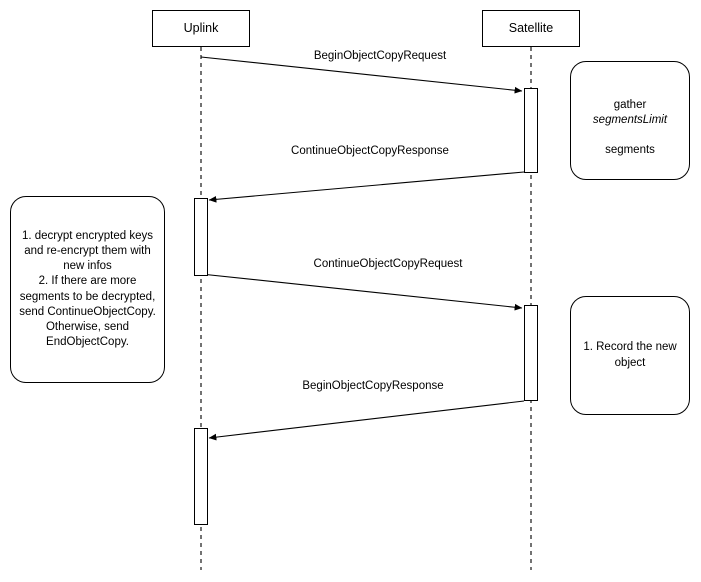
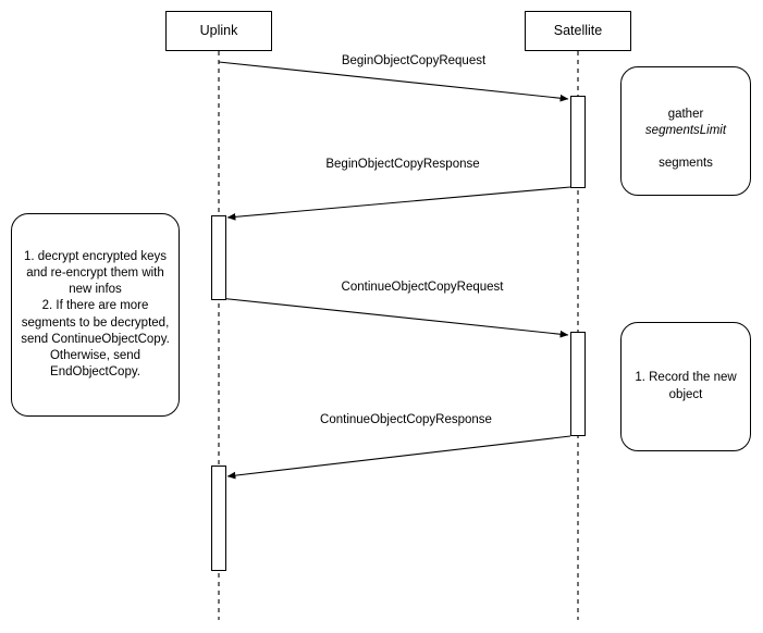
  Uplink
  Satellite
  BeginObjectCopyRequest
- ContinueObjectCopyResponse
+ BeginObjectCopyResponse
  ContinueObjectCopyRequest
- BeginObjectCopyResponse
+ ContinueObjectCopyResponse
  gather segmentsLimit
  segments
  1. decrypt encrypted keys
  and re-encrypt them with
  new infos
  2. If there are more
  segments to be decrypted,
  send ContinueObjectCopy.
  Otherwise, send
  EndObjectCopy.
  1. Record the new
  object
